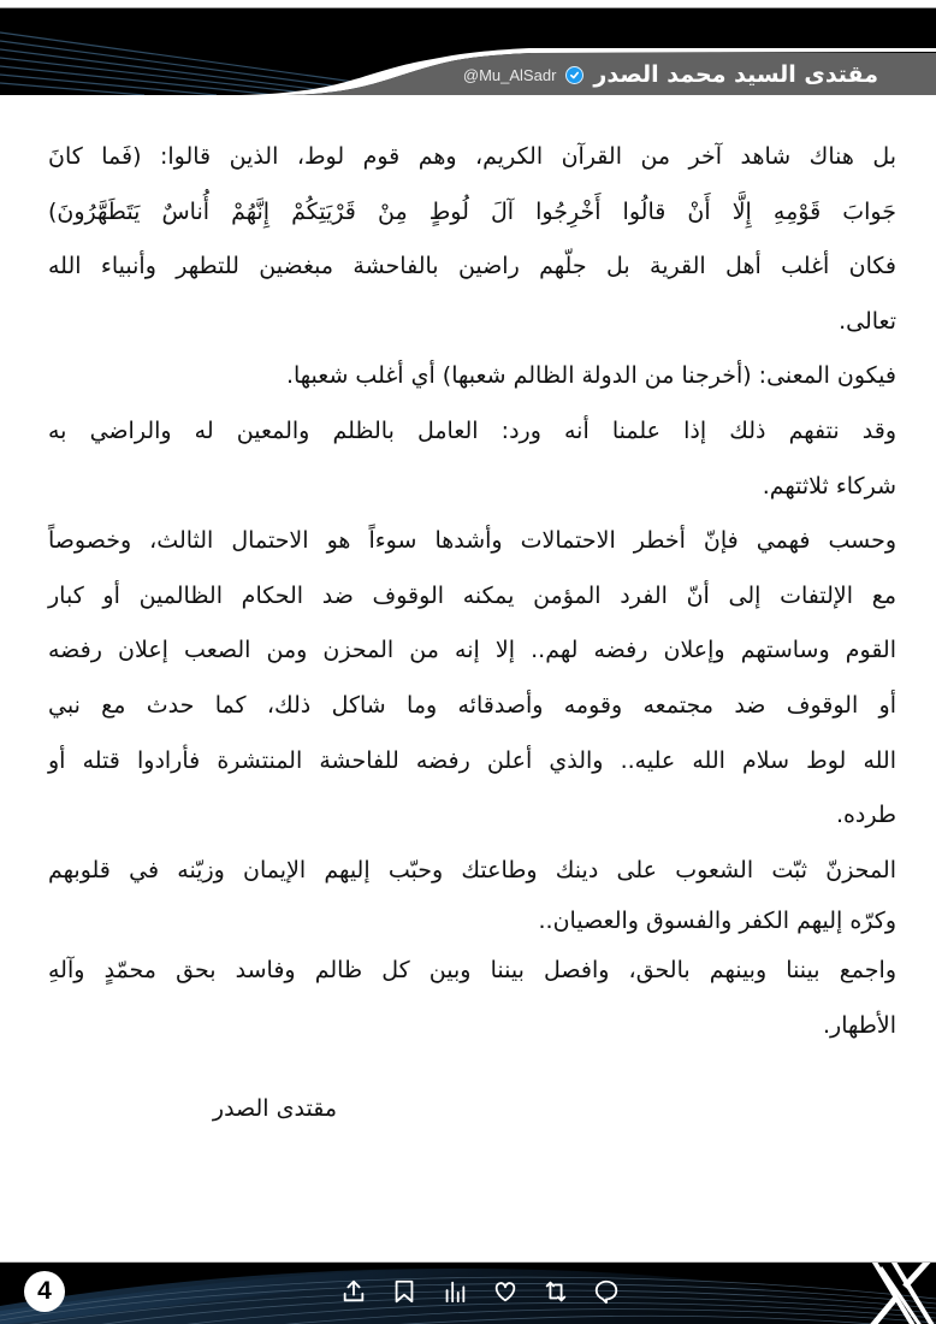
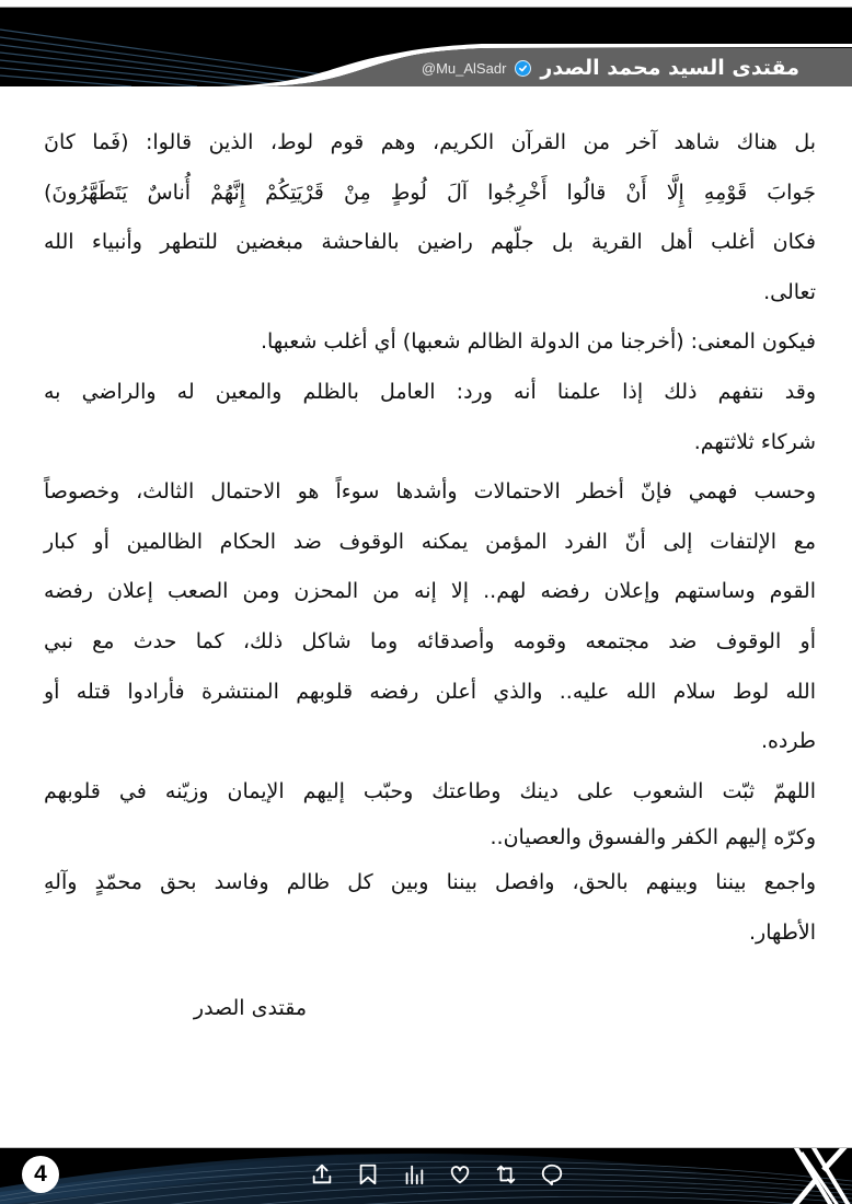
  مقتدى السيد محمد الصدر
  @Mu_AlSadr
  بل هناك شاهد آخر من القرآن الكريم، وهم قوم لوط، الذين قالوا: (فَما كانَ
  جَوابَ قَوْمِهِ إِلَّا أَنْ قالُوا أَخْرِجُوا آلَ لُوطٍ مِنْ قَرْيَتِكُمْ إِنَّهُمْ أُناسٌ يَتَطَهَّرُونَ)
  فكان أغلب أهل القرية بل جلّهم راضين بالفاحشة مبغضين للتطهر وأنبياء الله
  تعالى.
  فيكون المعنى: (أخرجنا من الدولة الظالم شعبها) أي أغلب شعبها.
  وقد نتفهم ذلك إذا علمنا أنه ورد: العامل بالظلم والمعين له والراضي به
  شركاء ثلاثتهم.
  وحسب فهمي فإنّ أخطر الاحتمالات وأشدها سوءاً هو الاحتمال الثالث، وخصوصاً
  مع الإلتفات إلى أنّ الفرد المؤمن يمكنه الوقوف ضد الحكام الظالمين أو كبار
  القوم وساستهم وإعلان رفضه لهم.. إلا إنه من المحزن ومن الصعب إعلان رفضه
  أو الوقوف ضد مجتمعه وقومه وأصدقائه وما شاكل ذلك، كما حدث مع نبي
- الله لوط سلام الله عليه.. والذي أعلن رفضه للفاحشة المنتشرة فأرادوا قتله أو
+ الله لوط سلام الله عليه.. والذي أعلن رفضه قلوبهم المنتشرة فأرادوا قتله أو
  طرده.
- المحزنّ ثبّت الشعوب على دينك وطاعتك وحبّب إليهم الإيمان وزيّنه في قلوبهم
+ اللهمّ ثبّت الشعوب على دينك وطاعتك وحبّب إليهم الإيمان وزيّنه في قلوبهم
  وكرّه إليهم الكفر والفسوق والعصيان..
  واجمع بيننا وبينهم بالحق، وافصل بيننا وبين كل ظالم وفاسد بحق محمّدٍ وآلهِ
  الأطهار.
  مقتدى الصدر
  4
